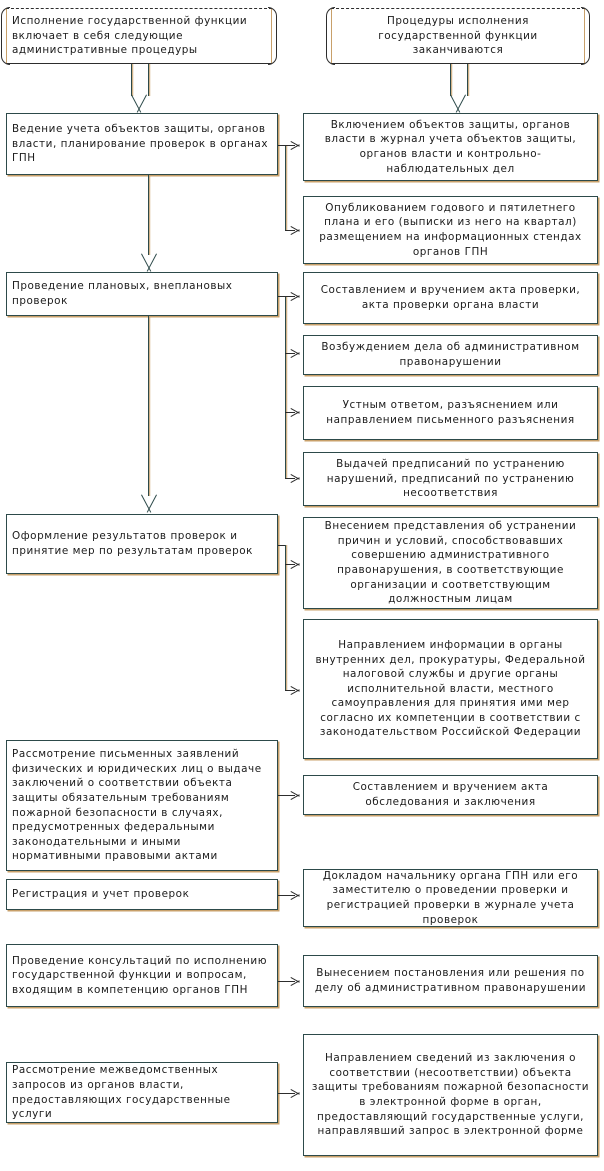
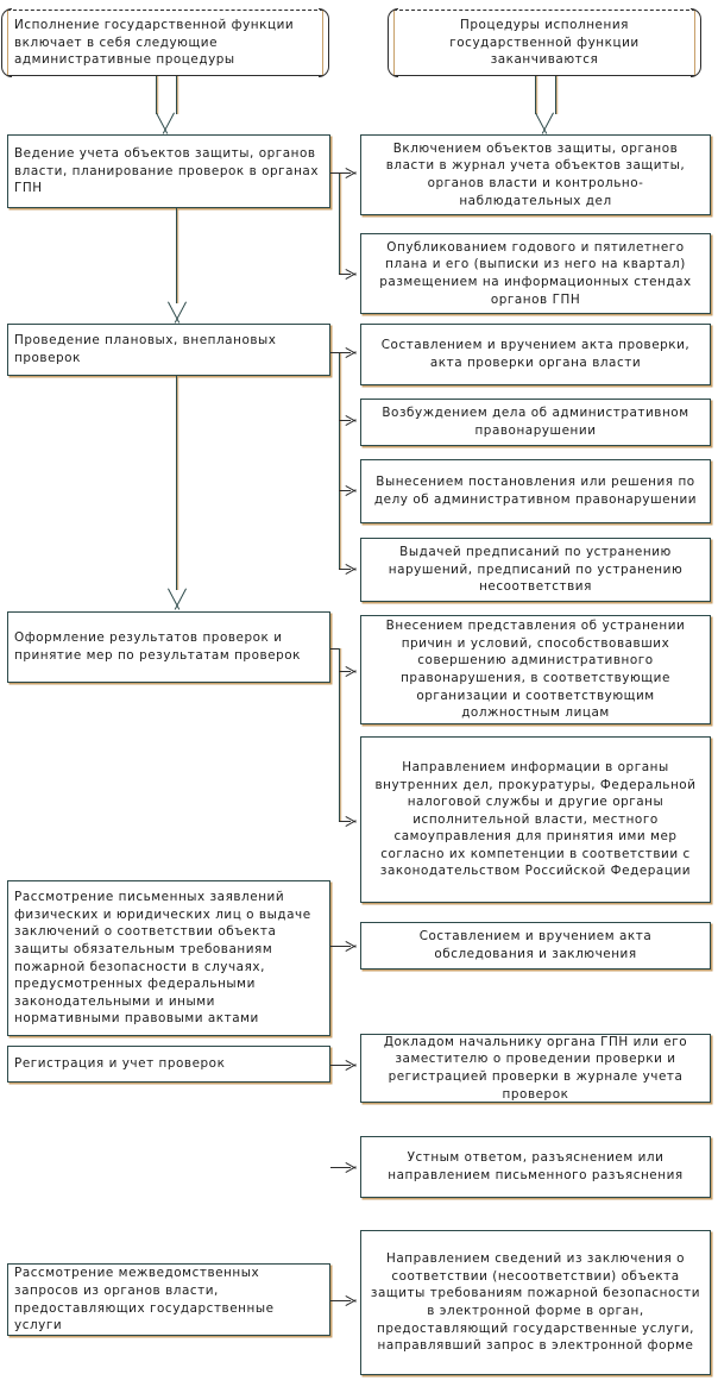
  Исполнение государственной функции включает в себя следующие административные процедуры
  Процедуры исполнения государственной функции заканчиваются
  Ведение учета объектов защиты, органов власти, планирование проверок в органах ГПН
  Проведение плановых, внеплановых проверок
  Оформление результатов проверок и принятие мер по результатам проверок
  Рассмотрение письменных заявлений физических и юридических лиц о выдаче заключений о соответствии объекта защиты обязательным требованиям пожарной безопасности в случаях, предусмотренных федеральными законодательными и иными нормативными правовыми актами
  Регистрация и учет проверок
- Проведение консультаций по исполнению государственной функции и вопросам, входящим в компетенцию органов ГПН
  Рассмотрение межведомственных запросов из органов власти, предоставляющих государственные услуги
  Включением объектов защиты, органов власти в журнал учета объектов защиты, органов власти и контрольно-наблюдательных дел
  Опубликованием годового и пятилетнего плана и его (выписки из него на квартал) размещением на информационных стендах органов ГПН
  Составлением и вручением акта проверки, акта проверки органа власти
  Возбуждением дела об административном правонарушении
- Устным ответом, разъяснением или направлением письменного разъяснения
+ Вынесением постановления или решения по делу об административном правонарушении
  Выдачей предписаний по устранению нарушений, предписаний по устранению несоответствия
  Внесением представления об устранении причин и условий, способствовавших совершению административного правонарушения, в соответствующие организации и соответствующим должностным лицам
  Направлением информации в органы внутренних дел, прокуратуры, Федеральной налоговой службы и другие органы исполнительной власти, местного самоуправления для принятия ими мер согласно их компетенции в соответствии с законодательством Российской Федерации
  Составлением и вручением акта обследования и заключения
  Докладом начальнику органа ГПН или его заместителю о проведении проверки и регистрацией проверки в журнале учета проверок
- Вынесением постановления или решения по делу об административном правонарушении
+ Устным ответом, разъяснением или направлением письменного разъяснения
  Направлением сведений из заключения о соответствии (несоответствии) объекта защиты требованиям пожарной безопасности в электронной форме в орган, предоставляющий государственные услуги, направлявший запрос в электронной форме
